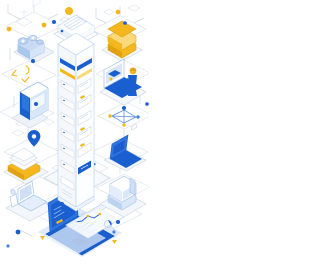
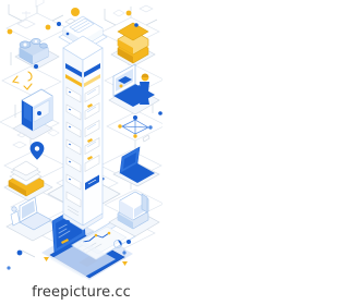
+ freepicture.cc
